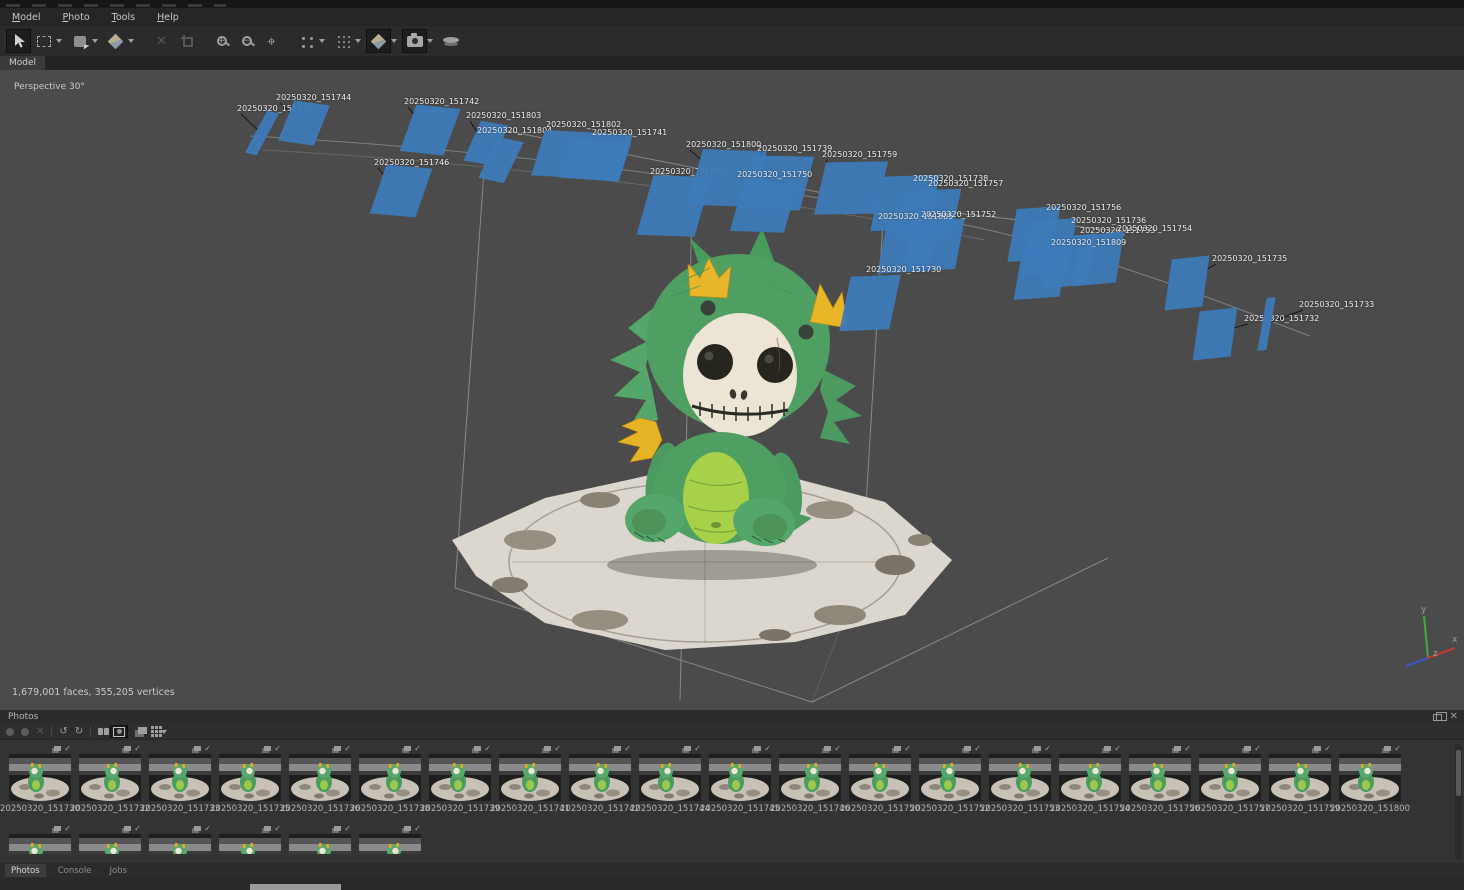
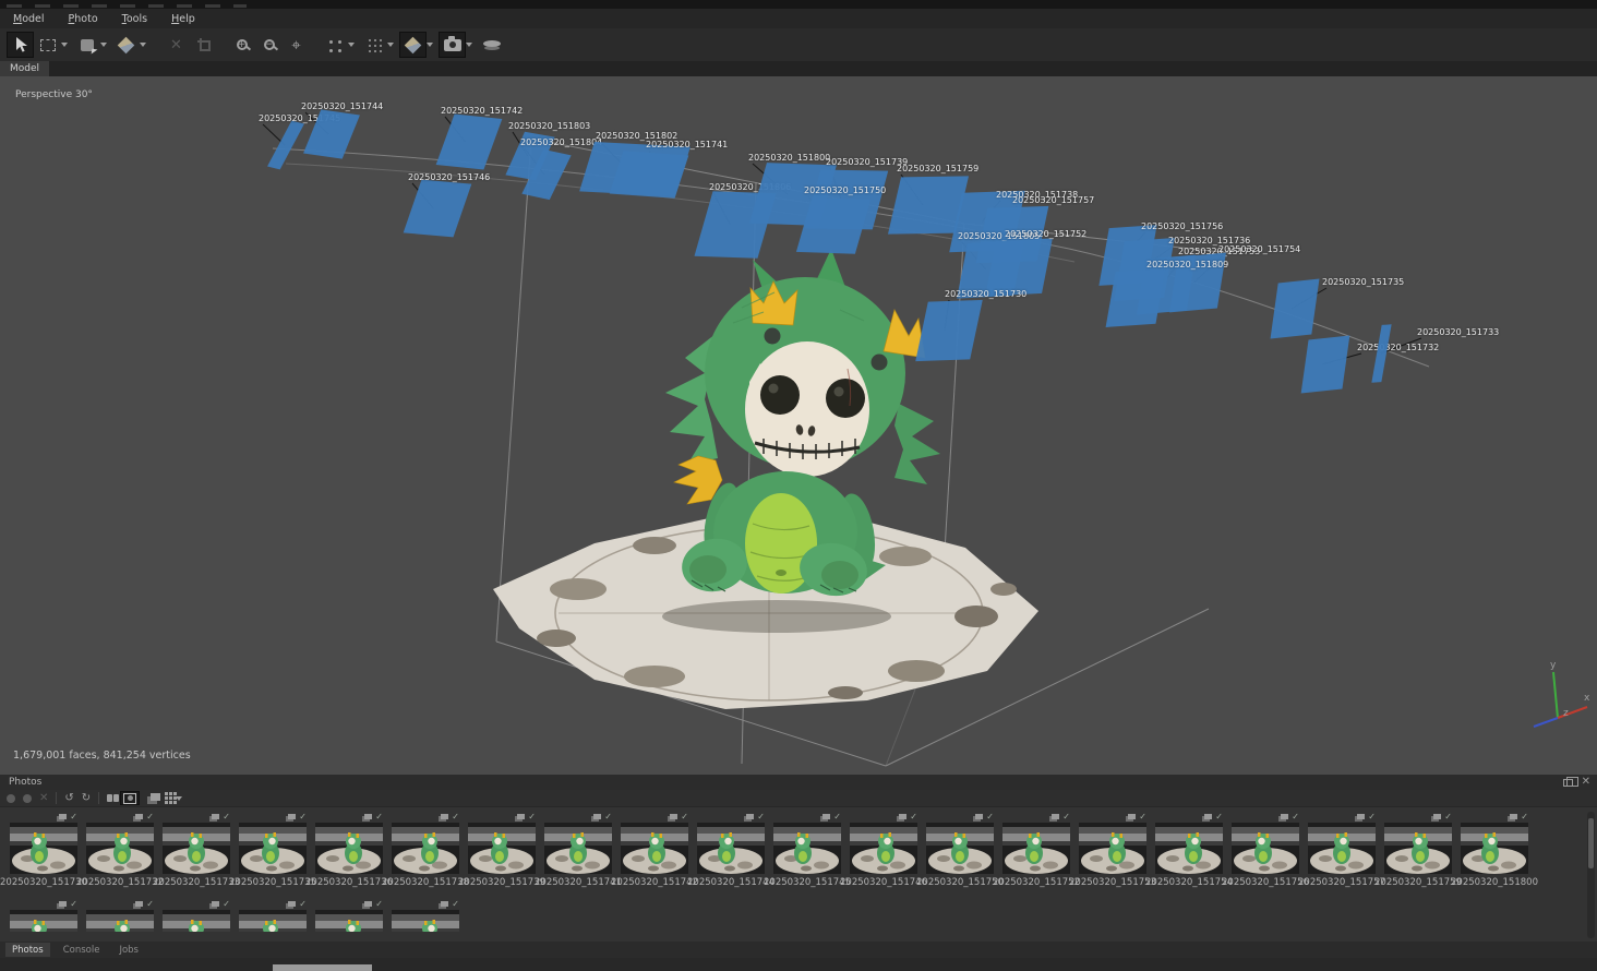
  Model
  Photo
  Tools
  Help
  ✕
  +
  −
  ⌖
  Model
  y
  x
  z
  20250320_15
  20250320_151744
  20250320_151742
  20250320_151803
  20250320_1518
  20250320_151802
  20250320_151741
  20250320_151746
  20250320_151800
  20250320_151739
  20250320_151750
  20250320_151759
  20250320_151738
  20250320_151757
  20250320_151805
  20250320_151752
  20250320_151756
  20250320_151736
  20250320_151753
  20250320_151754
  20250320_151809
  20250320_151730
  20250320_151735
  2025320_151732
  20250320_151733
  Perspective 30°
- 1,679,001 faces, 355,205 vertices
+ 1,679,001 faces, 841,254 vertices
  Photos
  ✕
  ✕
  ↺
  ↻
  ✓
  20250320_151730
  ✓
  20250320_151732
  ✓
  20250320_151733
  ✓
  20250320_151735
  ✓
  20250320_151736
  ✓
  20250320_151738
  ✓
  20250320_151739
  ✓
  20250320_151741
  ✓
  20250320_151742
  ✓
  20250320_151744
  ✓
  20250320_151745
  ✓
  20250320_151746
  ✓
  20250320_151750
  ✓
  20250320_151752
  ✓
  20250320_151753
  ✓
  20250320_151754
  ✓
  20250320_151756
  ✓
  20250320_151757
  ✓
  20250320_151759
  ✓
  20250320_151800
  ✓
  ✓
  ✓
  ✓
  ✓
  ✓
  Photos
  Console
  Jobs
